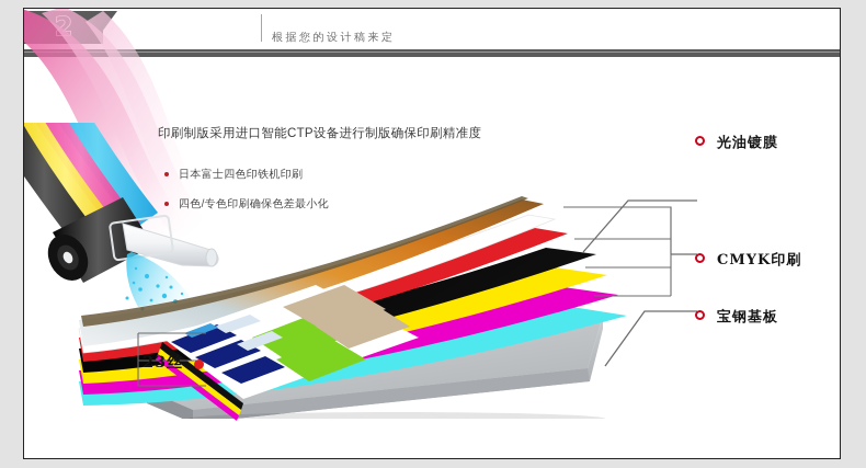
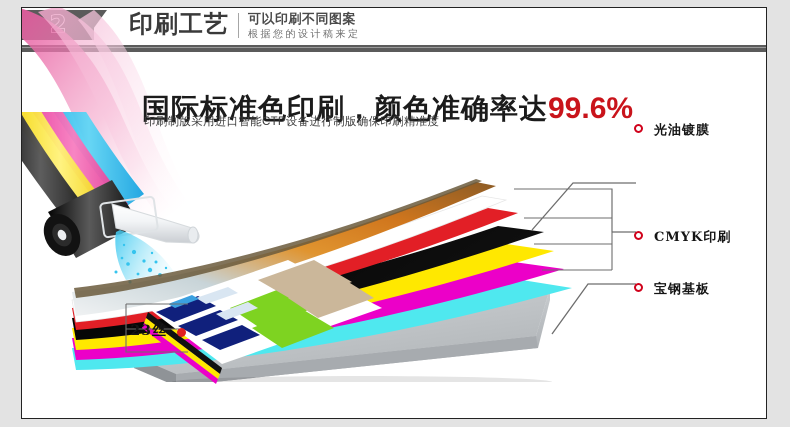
+ 印刷工艺
+ 可以印刷不同图案
  根据您的设计稿来定
+ 国际标准色印刷，颜色准确率达99.6%
  印刷制版采用进口智能CTP设备进行制版确保印刷精准度
- 日本富士四色印铁机印刷
- 四色/专色印刷确保色差最小化
  光油镀膜
  CMYK印刷
  宝钢基板
  23丝
